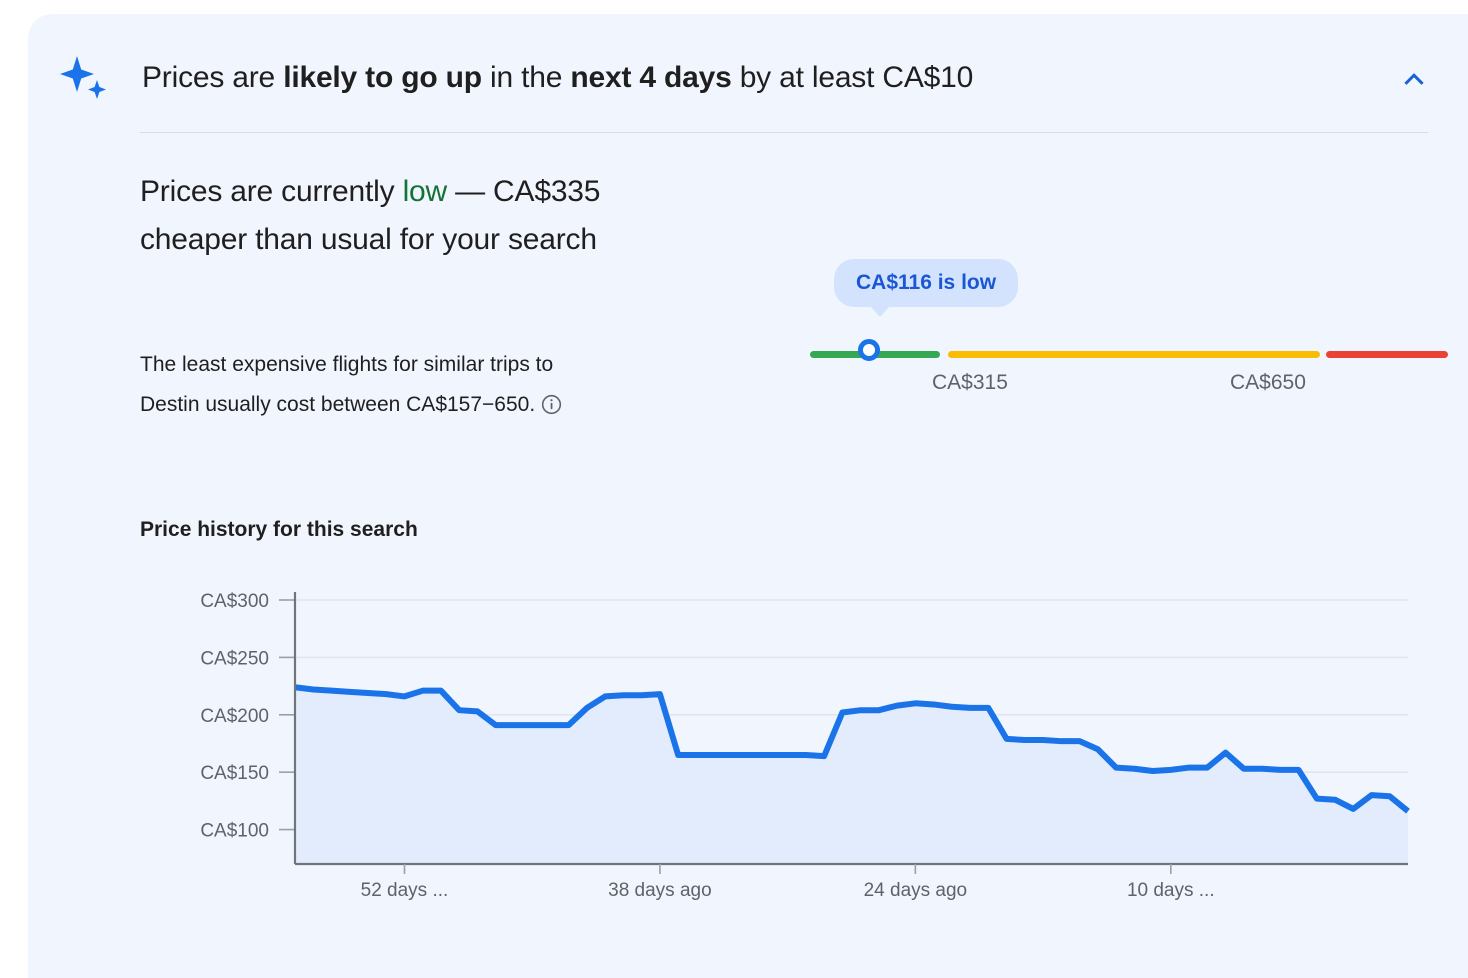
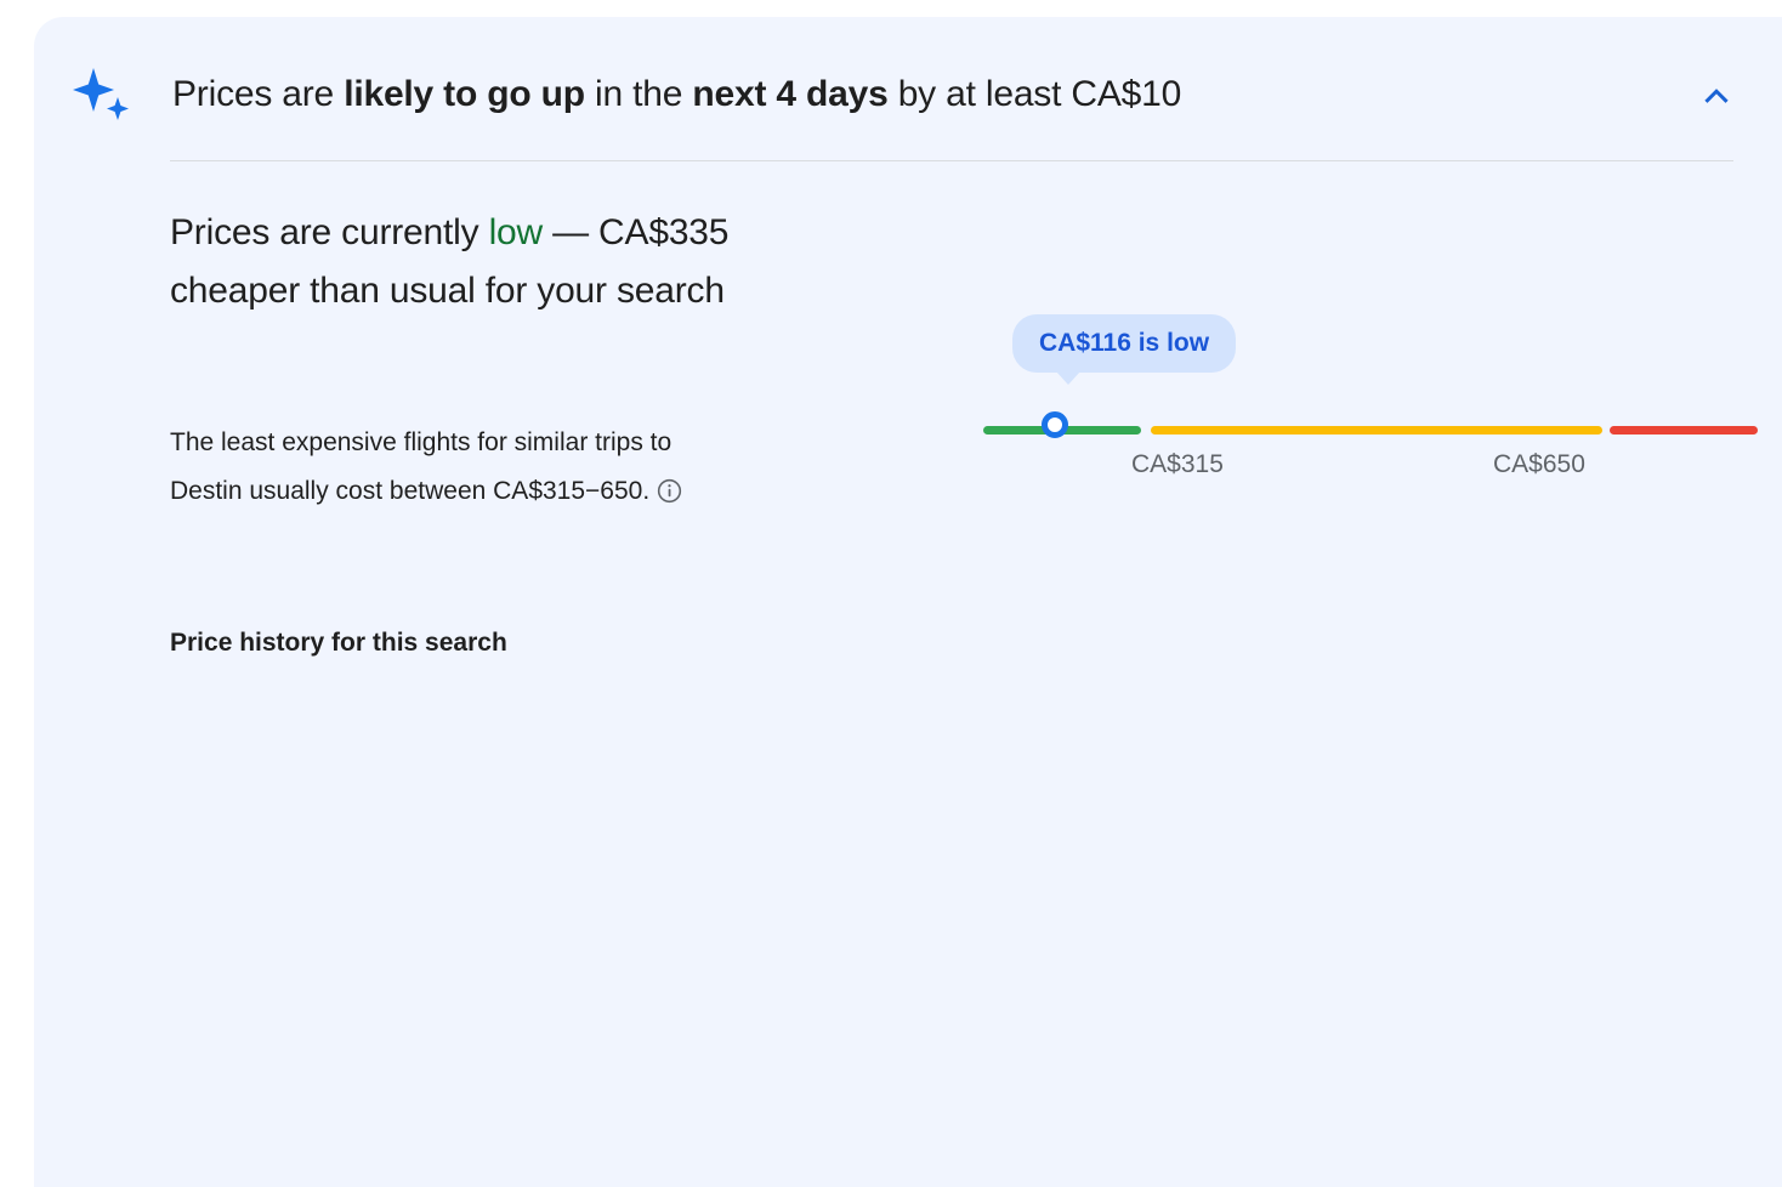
  Prices are likely to go up in the next 4 days by at least CA$10
  Prices are currently low — CA$335 cheaper than usual for your search
- The least expensive flights for similar trips to Destin usually cost between CA$157−650.
+ The least expensive flights for similar trips to Destin usually cost between CA$315−650.
  CA$116 is low
  CA$315
  CA$650
  Price history for this search
- CA$300
- CA$250
- CA$200
- CA$150
- CA$100
- 52 days ...
- 38 days ago
- 24 days ago
- 10 days ...
